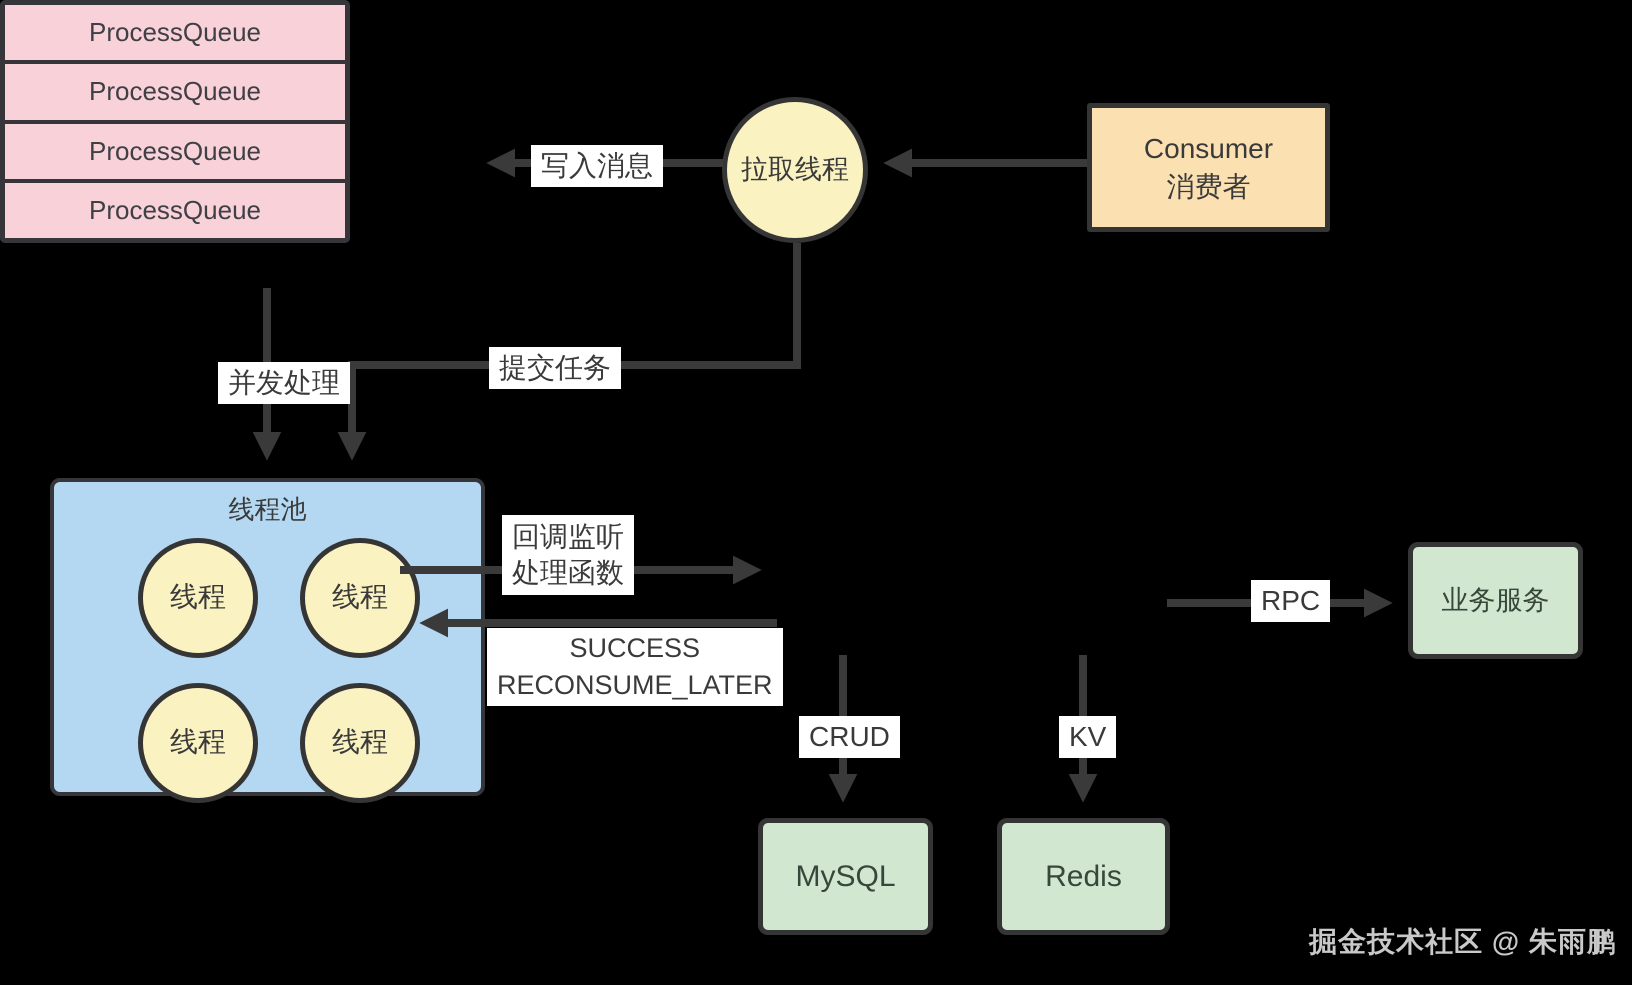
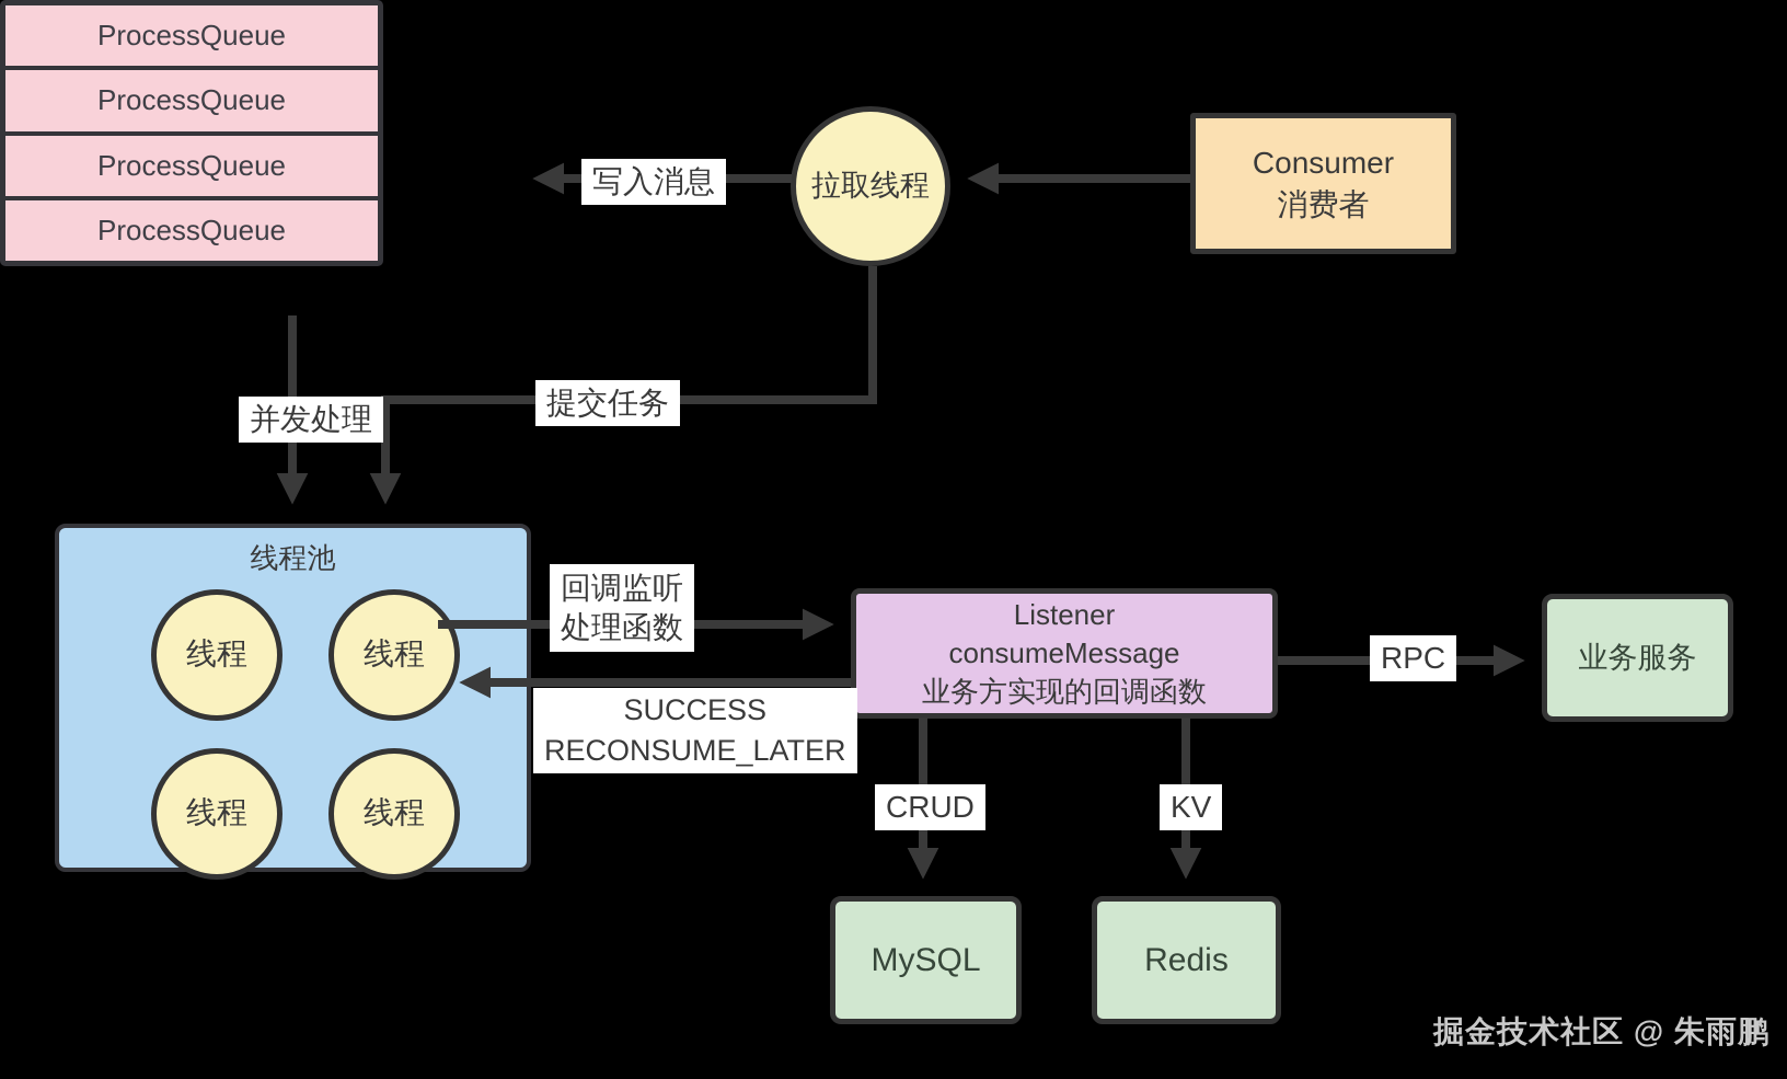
  ProcessQueue
  ProcessQueue
  ProcessQueue
  ProcessQueue
  拉取线程
  Consumer
  消费者
  线程池
  线程
  线程
  线程
  线程
+ Listener
+ consumeMessage
+ 业务方实现的回调函数
  业务服务
  MySQL
  Redis
  写入消息
  提交任务
  并发处理
  回调监听
  处理函数
  SUCCESS
  RECONSUME_LATER
  RPC
  CRUD
  KV
  掘金技术社区 @ 朱雨鹏
